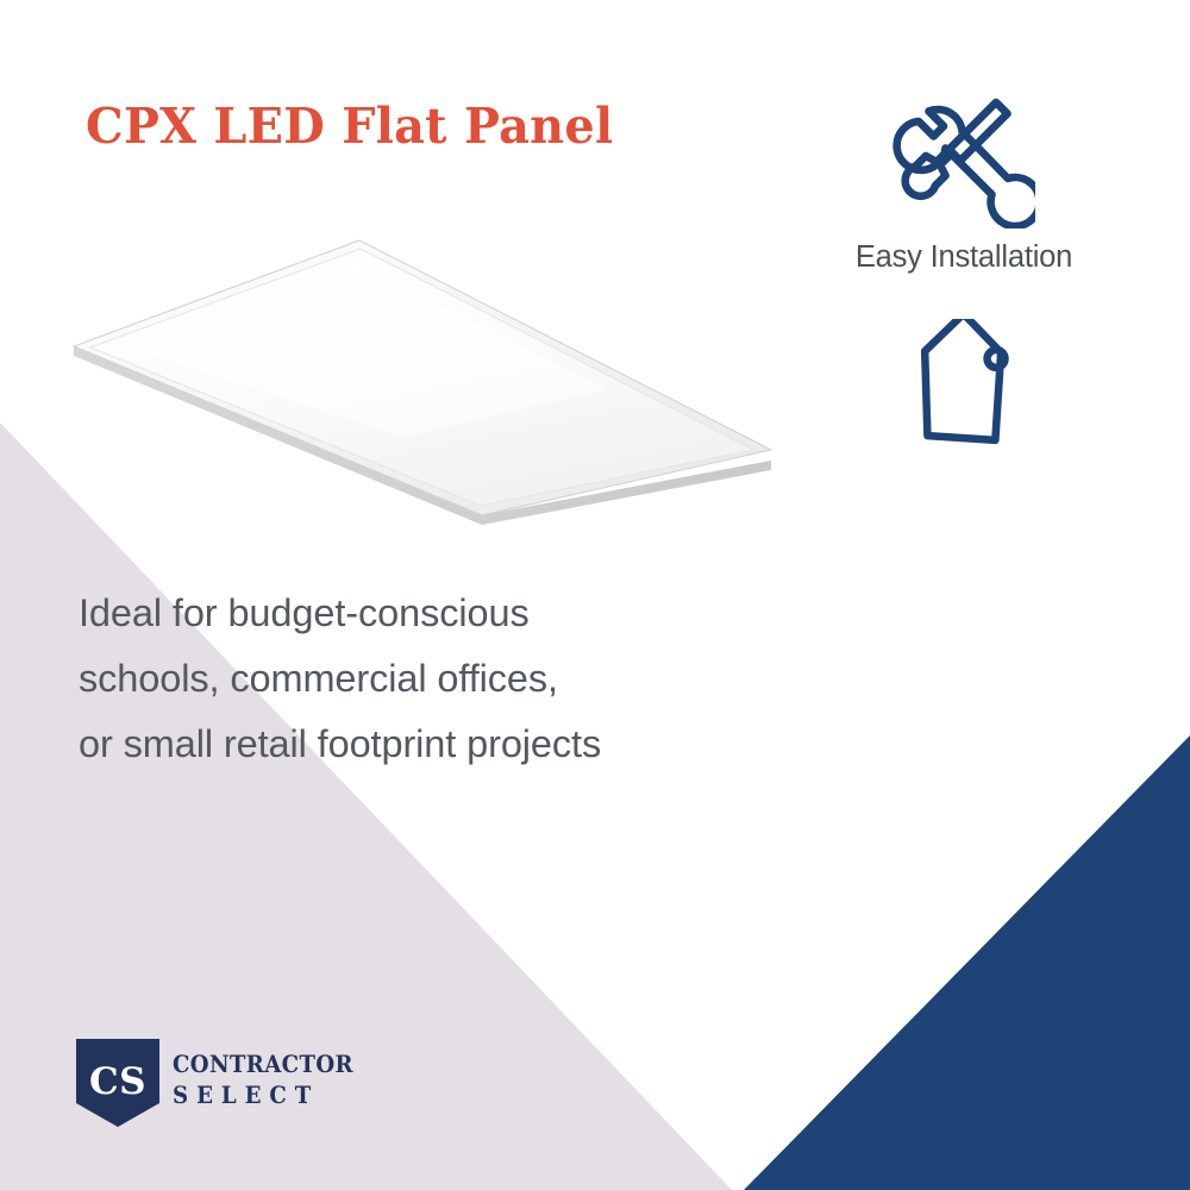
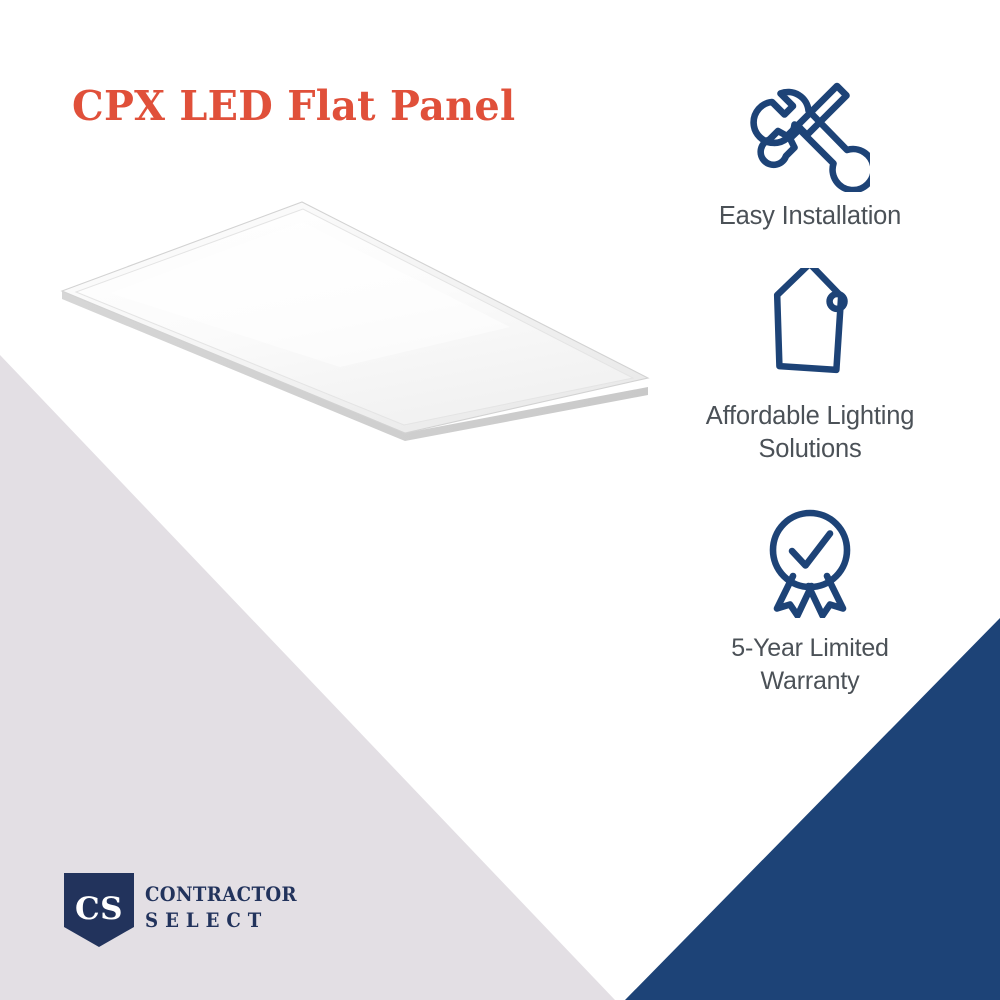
  CPX LED Flat Panel
- Ideal for budget-conscious
- schools, commercial offices,
- or small retail footprint projects
  Easy Installation
+ Affordable Lighting
+ Solutions
+ 5-Year Limited
+ Warranty
  CS
  CONTRACTOR
  SELECT
